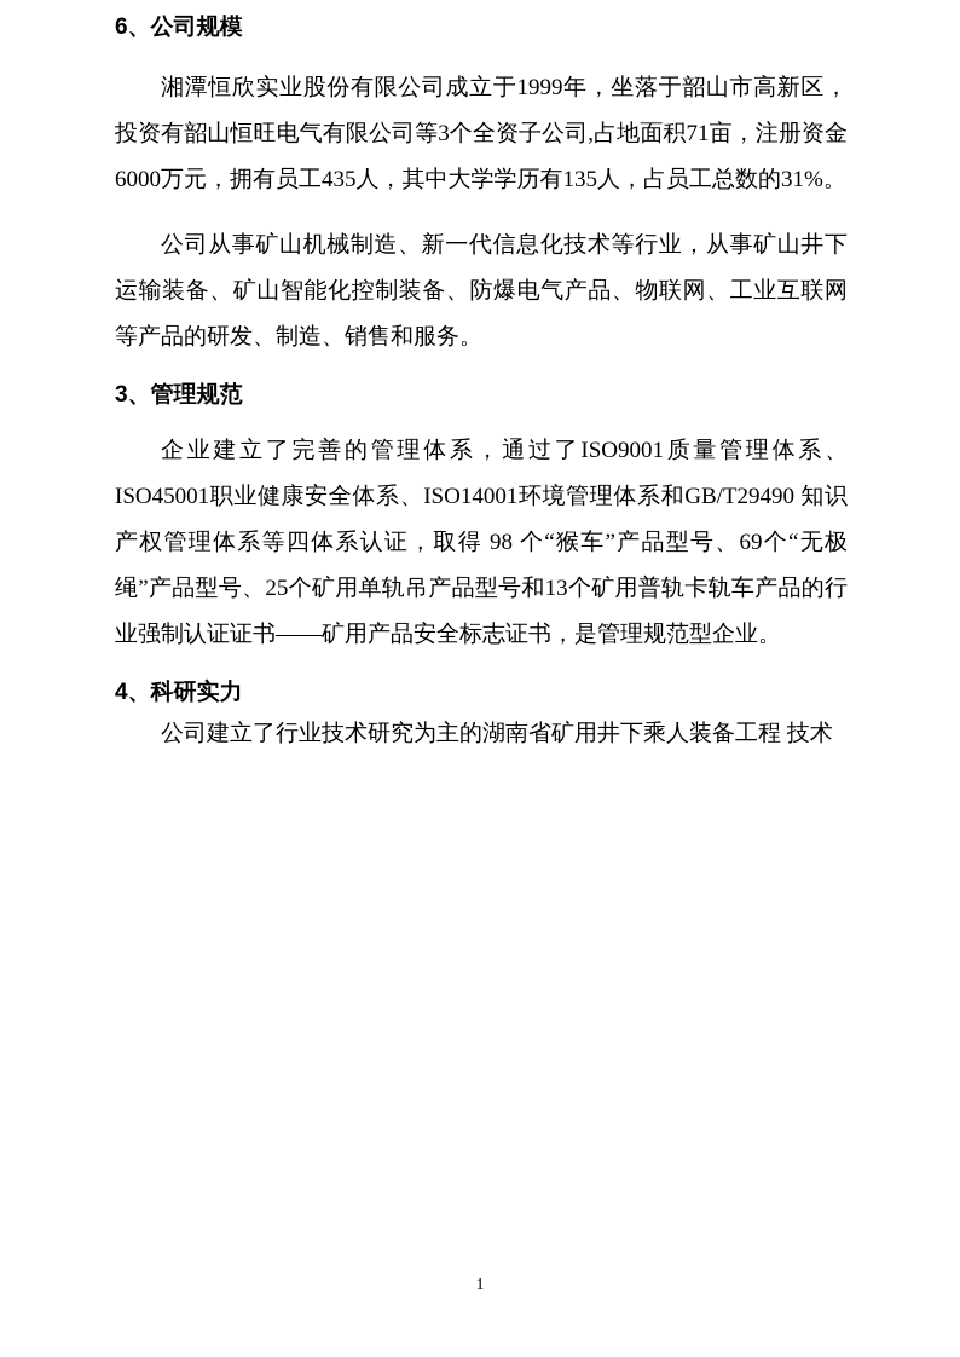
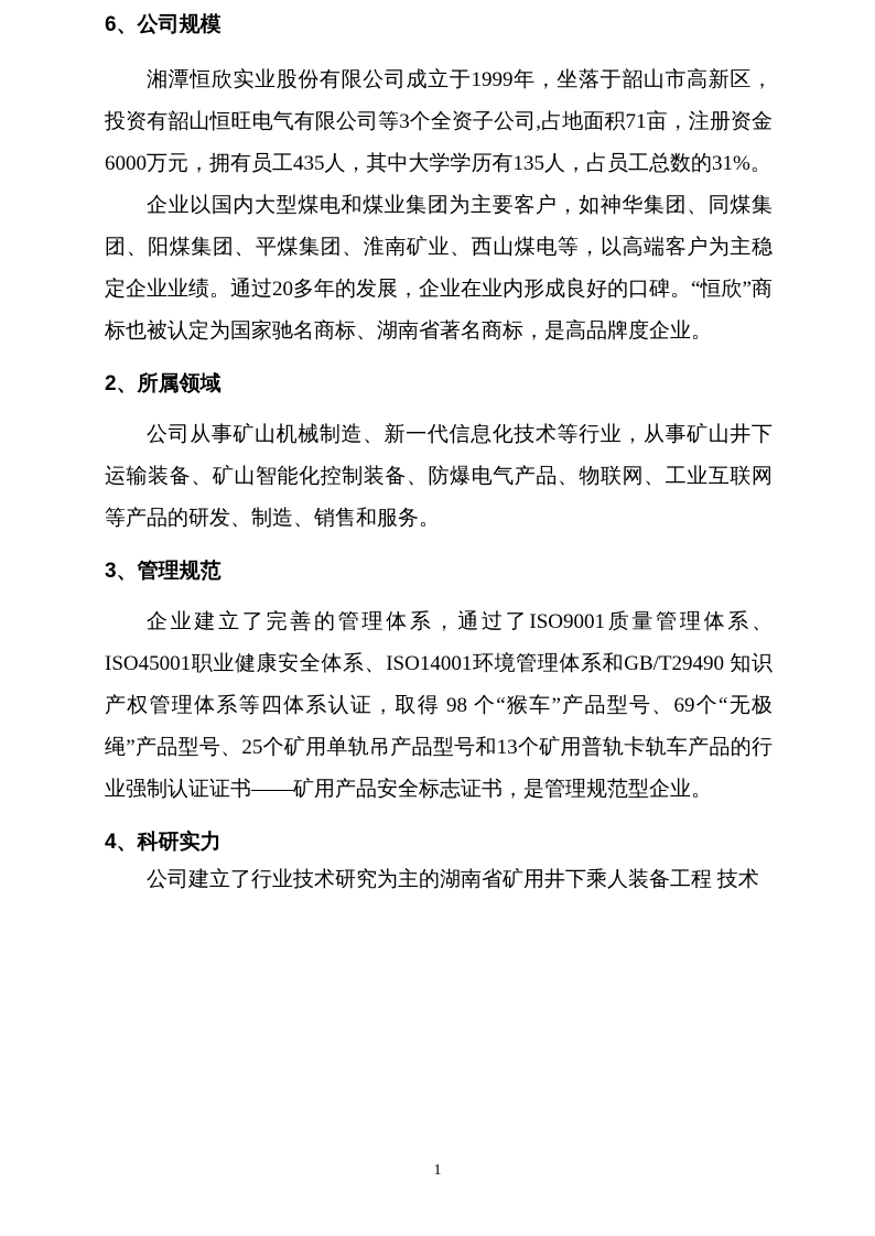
  6、公司规模
  湘潭恒欣实业股份有限公司成立于1999年，坐落于韶山市高新区，投资有韶山恒旺电气有限公司等3个全资子公司,占地面积71亩，注册资金6000万元，拥有员工435人，其中大学学历有135人，占员工总数的31%。
+ 企业以国内大型煤电和煤业集团为主要客户，如神华集团、同煤集团、阳煤集团、平煤集团、淮南矿业、西山煤电等，以高端客户为主稳定企业业绩。通过20多年的发展，企业在业内形成良好的口碑。“恒欣”商标也被认定为国家驰名商标、湖南省著名商标，是高品牌度企业。
+ 2、所属领域
  公司从事矿山机械制造、新一代信息化技术等行业，从事矿山井下运输装备、矿山智能化控制装备、防爆电气产品、物联网、工业互联网等产品的研发、制造、销售和服务。
  3、管理规范
  企业建立了完善的管理体系，通过了ISO9001质量管理体系、ISO45001职业健康安全体系、ISO14001环境管理体系和GB/T29490 知识产权管理体系等四体系认证，取得 98 个“猴车”产品型号、69个“无极绳”产品型号、25个矿用单轨吊产品型号和13个矿用普轨卡轨车产品的行业强制认证证书——矿用产品安全标志证书，是管理规范型企业。
  4、科研实力
  公司建立了行业技术研究为主的湖南省矿用井下乘人装备工程 技术
  1
